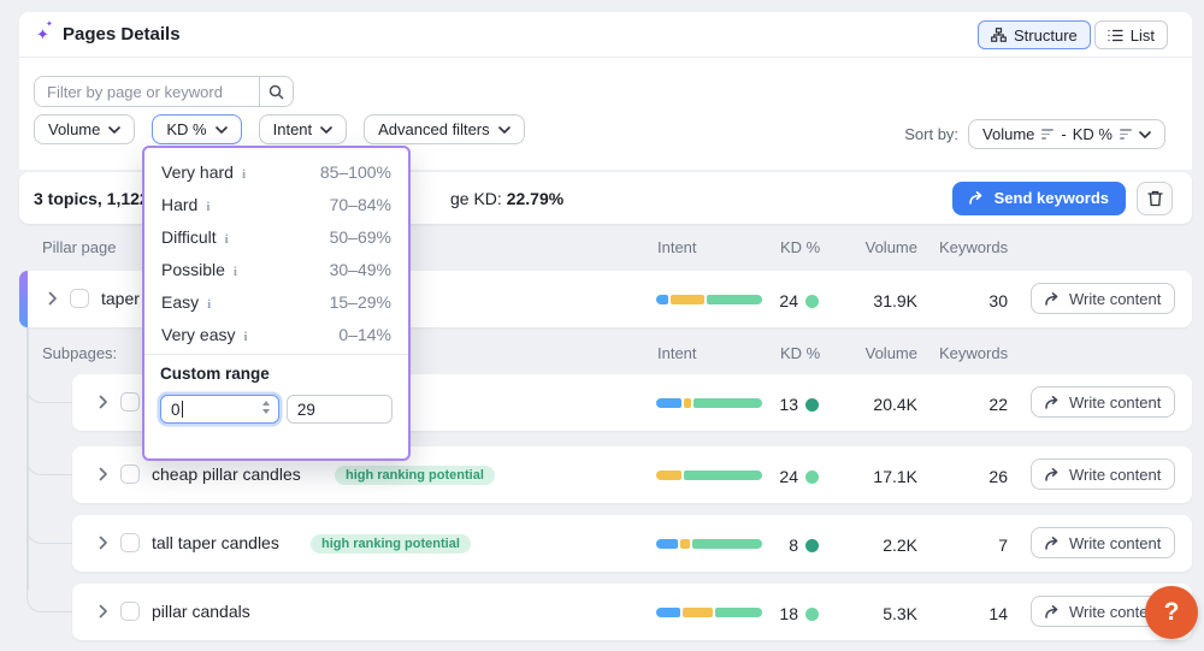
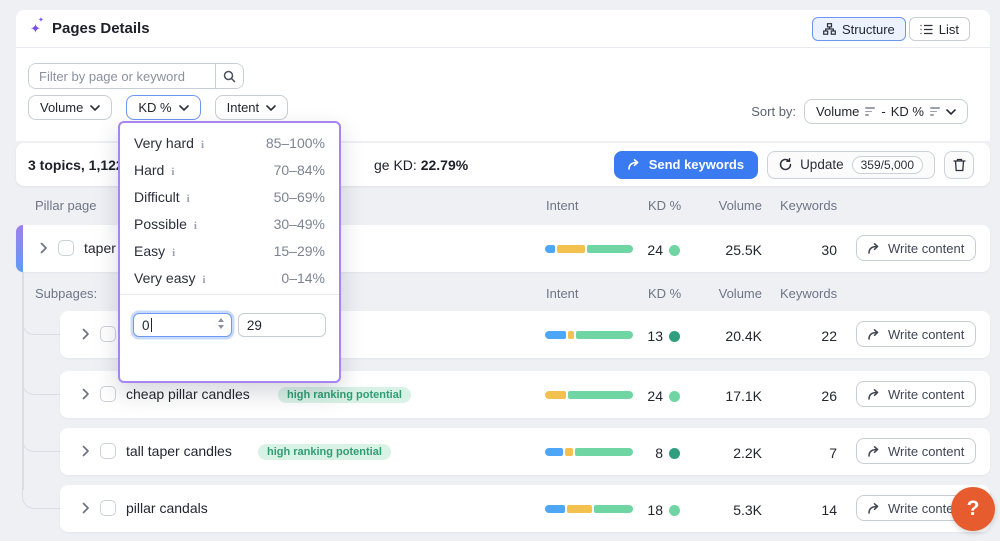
  ✦
  Pages Details
  Structure
  List
  Filter by page or keyword
  Volume
  KD %
  Intent
- Advanced filters
  Sort by:
  Volume
  -
  KD %
  3 topics, 1,12
  ge KD: 22.79%
  Send keywords
+ Update
+ 359/5,000
  Pillar page
  Intent
  KD %
  Volume
  Keywords
  Subpages:
  Intent
  KD %
  Volume
  Keywords
  taper
  24
- 31.9K
+ 25.5K
  30
  Write content
  13
  20.4K
  22
  Write content
  cheap pillar candles
  high ranking potential
  24
  17.1K
  26
  Write content
  tall taper candles
  high ranking potential
  8
  2.2K
  7
  Write content
  pillar candals
  18
  5.3K
  14
  Write conte
  Very hard
  i
  85–100%
  Hard
  i
  70–84%
  Difficult
  i
  50–69%
  Possible
  i
  30–49%
  Easy
  i
  15–29%
  Very easy
  i
  0–14%
- Custom range
  0
  29
  ?
